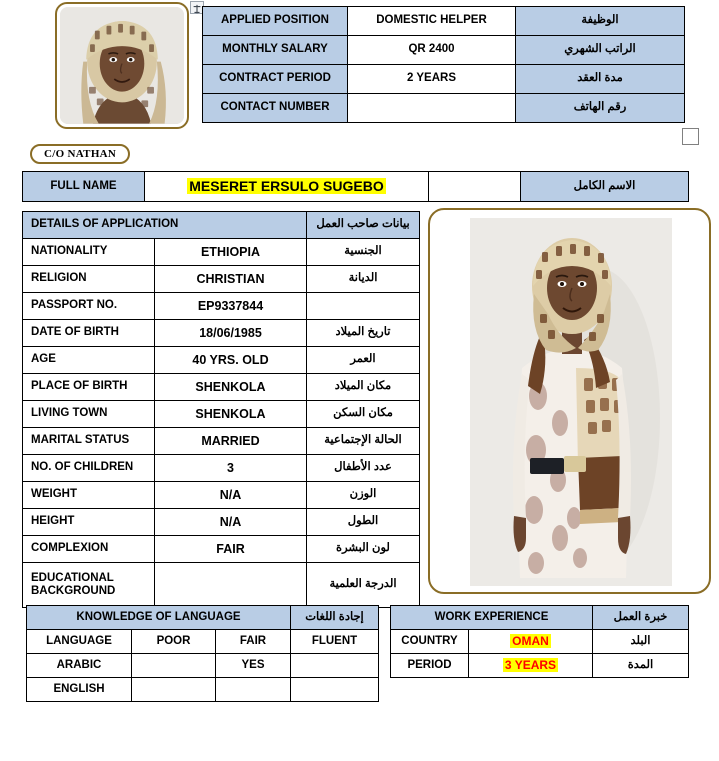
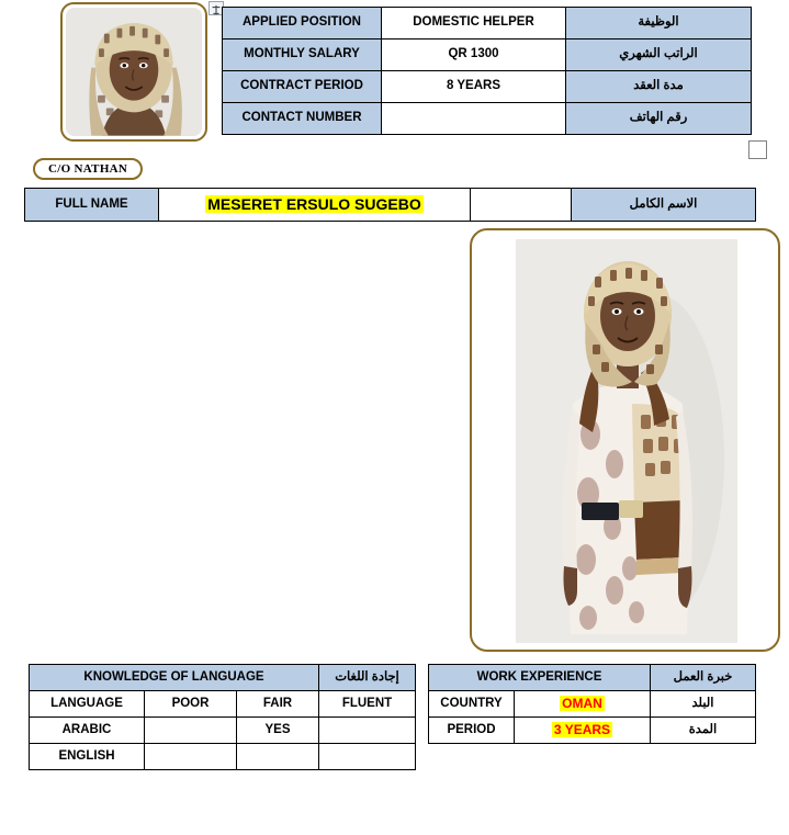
  APPLIED POSITION	DOMESTIC HELPER	الوظيفة
- MONTHLY SALARY	QR 2400	الراتب الشهري
+ MONTHLY SALARY	QR 1300	الراتب الشهري
- CONTRACT PERIOD	2 YEARS	مدة العقد
+ CONTRACT PERIOD	8 YEARS	مدة العقد
  CONTACT NUMBER		رقم الهاتف
  C/O NATHAN
  FULL NAME	MESERET ERSULO SUGEBO		الاسم الكامل
- DETAILS OF APPLICATION	بيانات صاحب العمل
- NATIONALITY	ETHIOPIA	الجنسية
- RELIGION	CHRISTIAN	الديانة
- PASSPORT NO.	EP9337844
- DATE OF BIRTH	18/06/1985	تاريخ الميلاد
- AGE	40 YRS. OLD	العمر
- PLACE OF BIRTH	SHENKOLA	مكان الميلاد
- LIVING TOWN	SHENKOLA	مكان السكن
- MARITAL STATUS	MARRIED	الحالة الإجتماعية
- NO. OF CHILDREN	3	عدد الأطفال
- WEIGHT	N/A	الوزن
- HEIGHT	N/A	الطول
- COMPLEXION	FAIR	لون البشرة
- EDUCATIONAL BACKGROUND		الدرجة العلمية
  KNOWLEDGE OF LANGUAGE	إجادة اللغات
  LANGUAGE	POOR	FAIR	FLUENT
  ARABIC		YES
  ENGLISH
  WORK EXPERIENCE	خبرة العمل
  COUNTRY	OMAN	البلد
  PERIOD	3 YEARS	المدة
